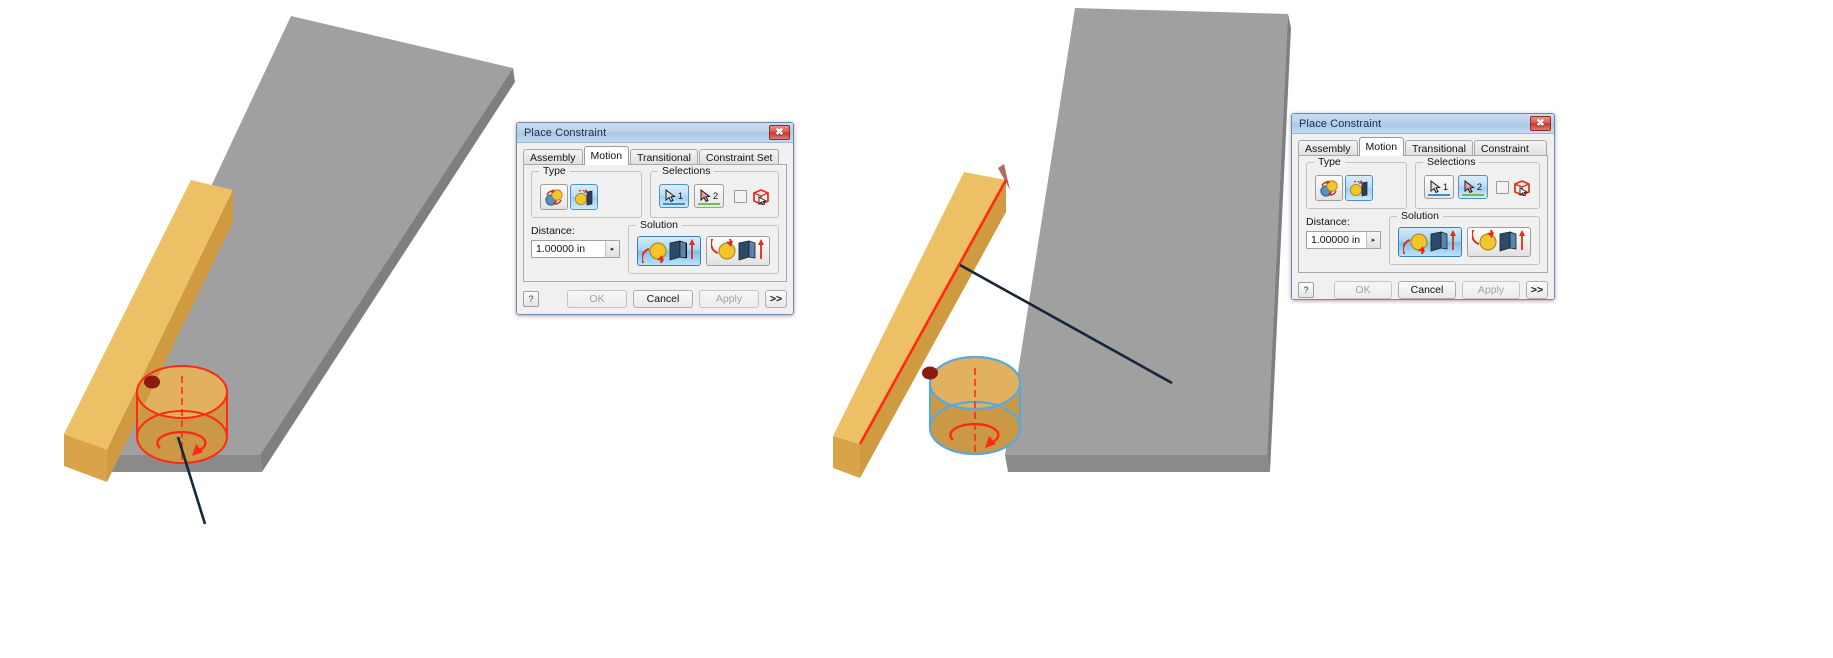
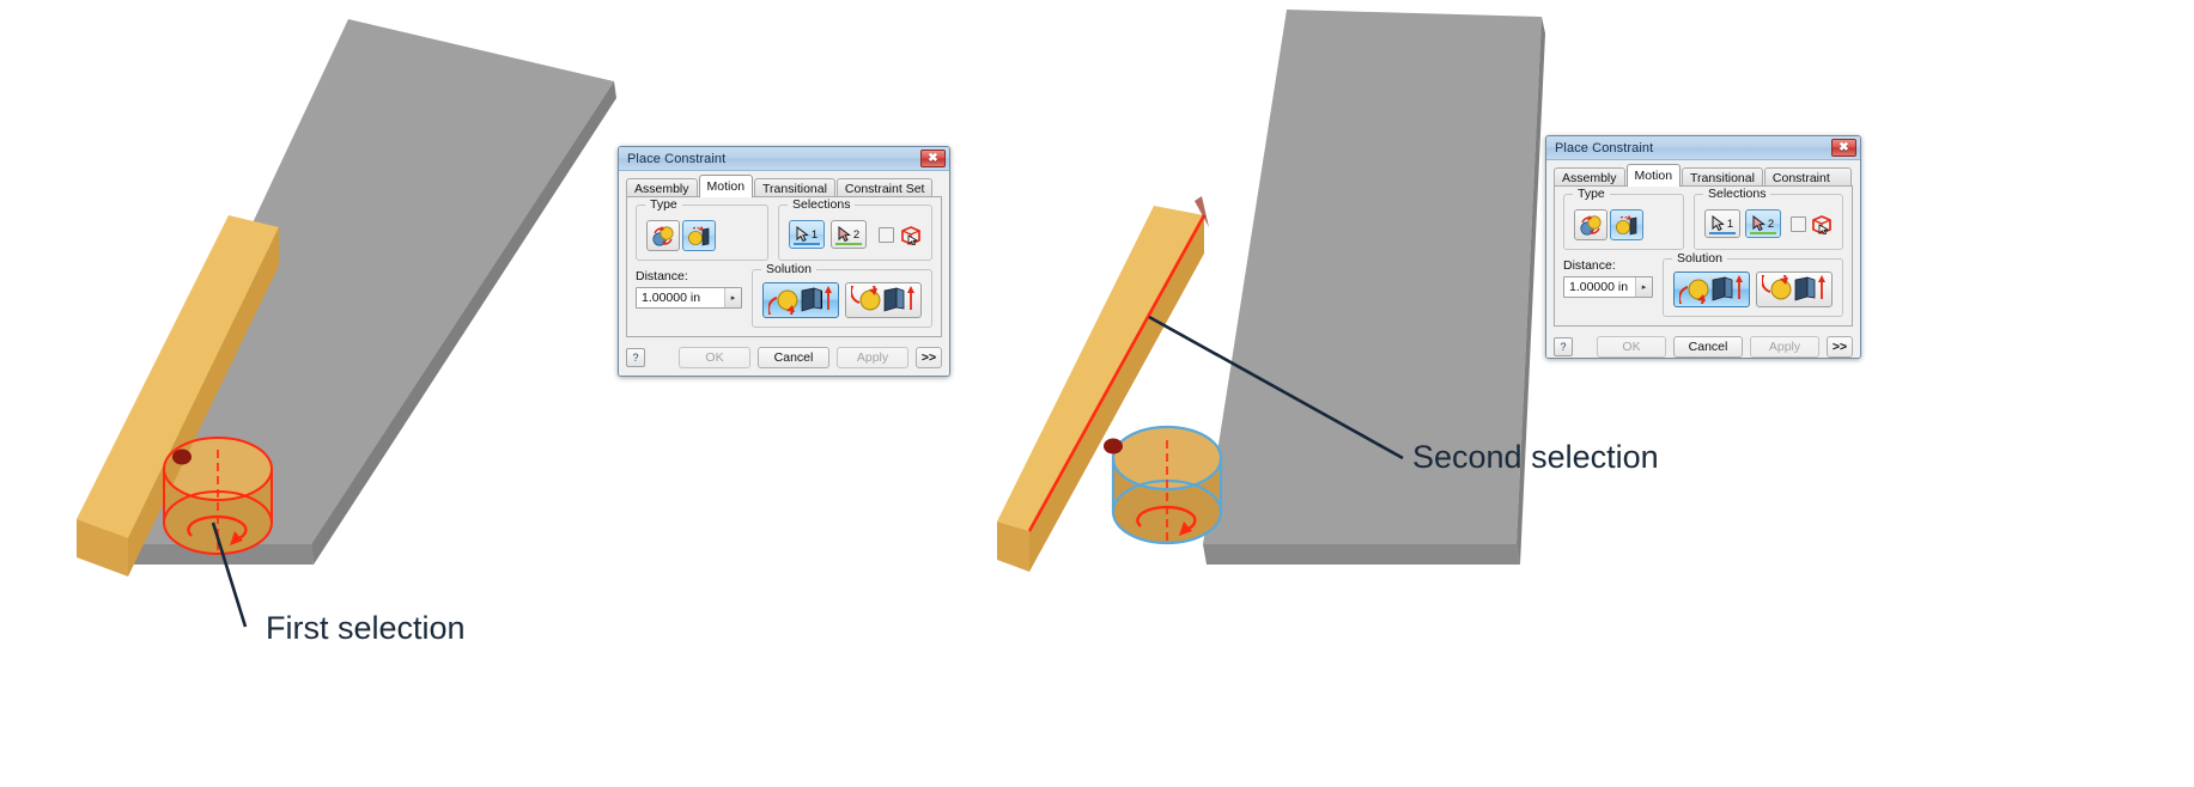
+ First selection
+ Second selection
  Place Constraint
  ✖
  Assembly
  Motion
  Transitional
  Constraint Set
  Type
  Selections
  1
  2
  Distance:
  1.00000 in
  Solution
  ?
  OK
  Cancel
  Apply
  >>
  Place Constraint
  ✖
  Assembly
  Motion
  Transitional
  Constraint
  Type
  Selections
  1
  2
  Distance:
  1.00000 in
  Solution
  ?
  OK
  Cancel
  Apply
  >>
